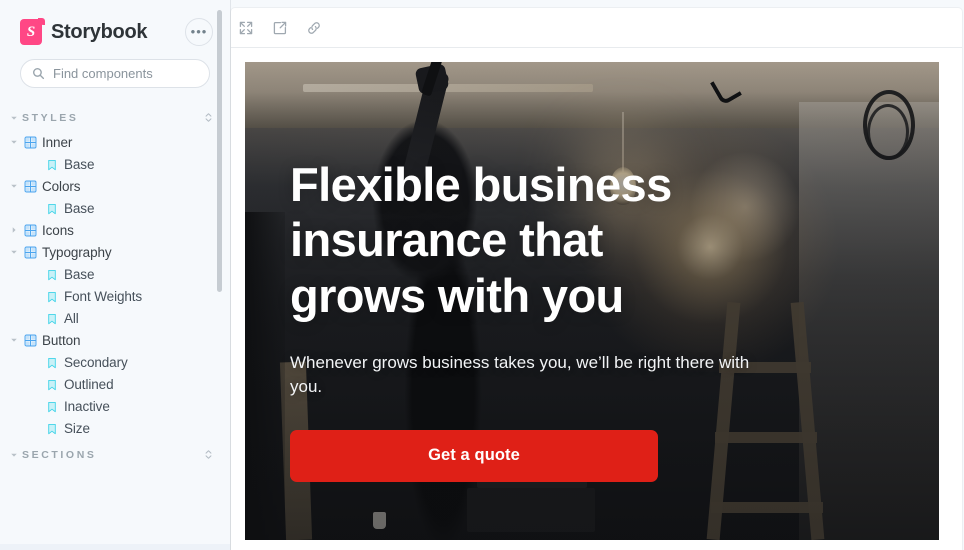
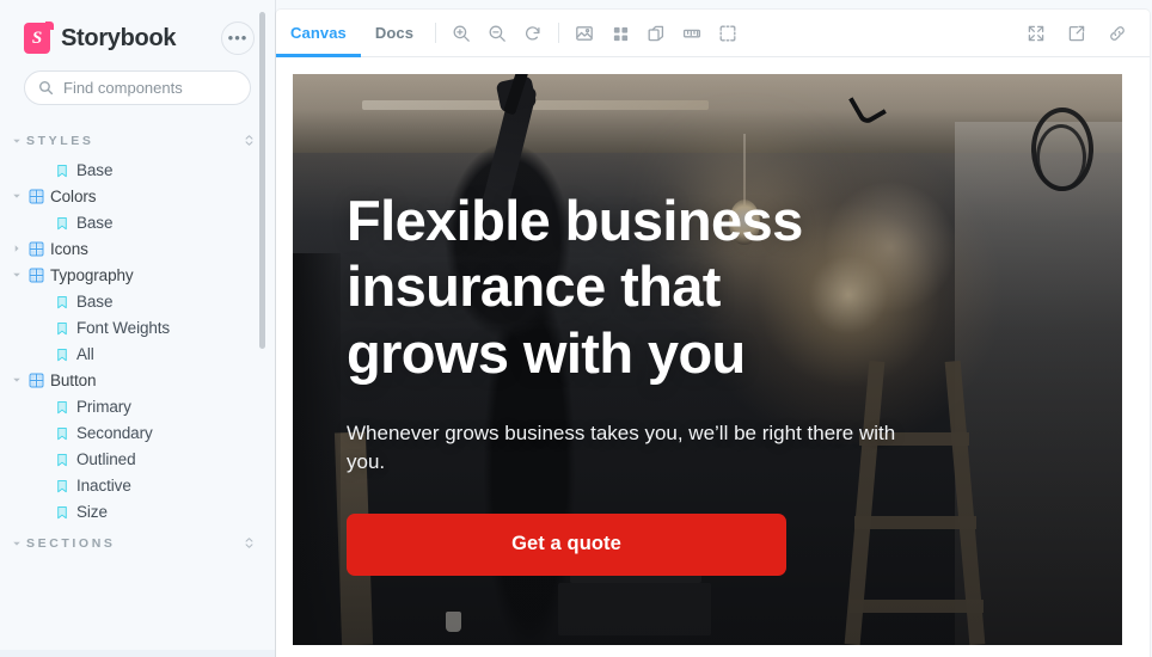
  S
  Storybook
  •••
  Find components
  STYLES
- Inner
  Base
  Colors
  Base
  Icons
  Typography
  Base
  Font Weights
  All
  Button
+ Primary
  Secondary
  Outlined
  Inactive
  Size
  SECTIONS
+ Canvas
+ Docs
  Flexible business insurance that grows with you
  Whenever grows business takes you, we’ll be right there with you.
  Get a quote
